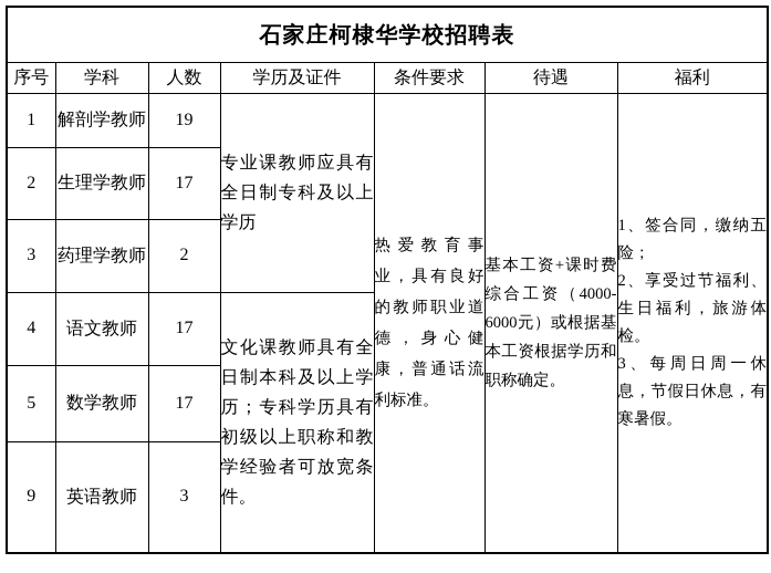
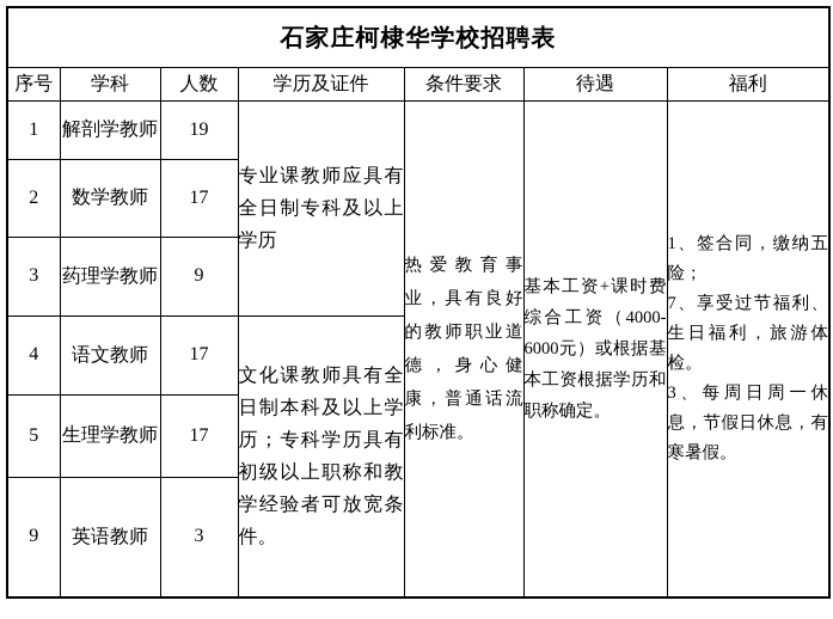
  石家庄柯棣华学校招聘表
  序号	学科	人数	学历及证件	条件要求	待遇	福利
- 1	解剖学教师	19	专业课教师应具有全日制专科及以上学历	热爱教育事业，具有良好的教师职业道德，身心健康，普通话流利标准。	基本工资+课时费综合工资（4000-6000元）或根据基本工资根据学历和职称确定。	1、签合同，缴纳五险； 2、享受过节福利、生日福利，旅游体检。 3、每周日周一休息，节假日休息，有寒暑假。
+ 1	解剖学教师	19	专业课教师应具有全日制专科及以上学历	热爱教育事业，具有良好的教师职业道德，身心健康，普通话流利标准。	基本工资+课时费综合工资（4000-6000元）或根据基本工资根据学历和职称确定。	1、签合同，缴纳五险； 7、享受过节福利、生日福利，旅游体检。 3、每周日周一休息，节假日休息，有寒暑假。
- 2	生理学教师	17
+ 2	数学教师	17
- 3	药理学教师	2
+ 3	药理学教师	9
  4	语文教师	17	文化课教师具有全日制本科及以上学历；专科学历具有初级以上职称和教学经验者可放宽条件。
- 5	数学教师	17
+ 5	生理学教师	17
  9	英语教师	3
